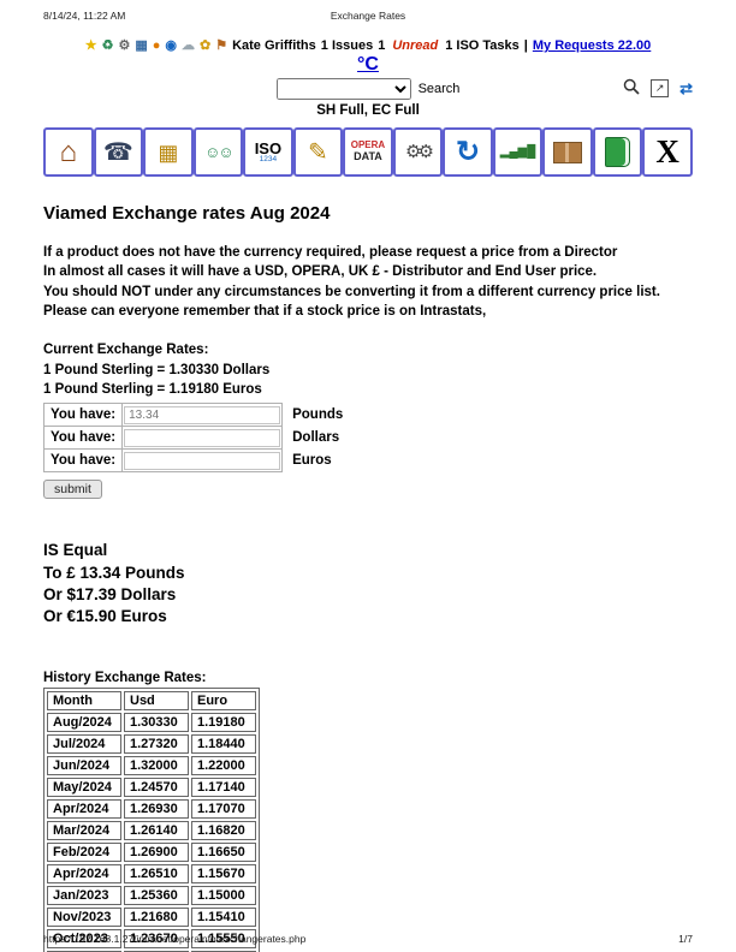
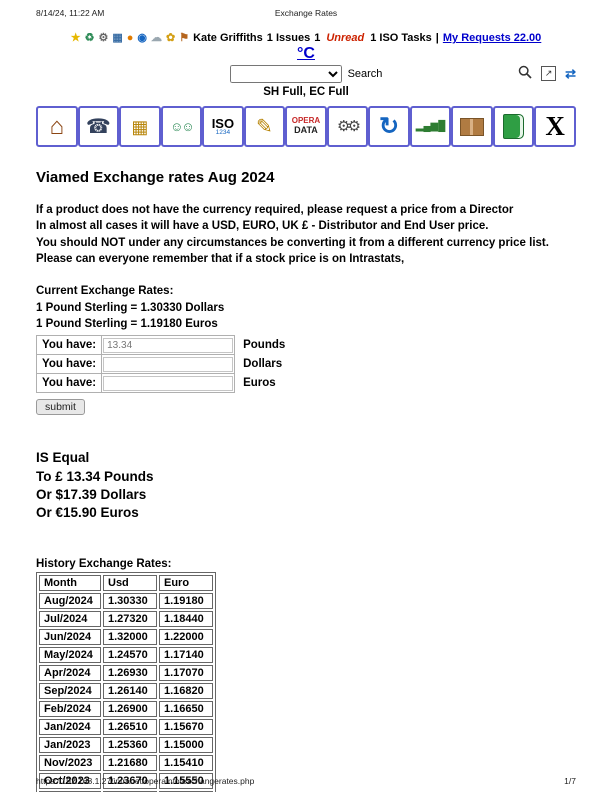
  8/14/24, 11:22 AM
  Exchange Rates
  ★
  ♻
  ⚙
  ▦
  ●
  ◉
  ☁
  ✿
  ⚑
  Kate Griffiths
  1 Issues
  1
  Unread
  1 ISO Tasks
  |
  My Requests 22.00
  °C
  Search
  ↗
  ⇄
  SH Full, EC Full
  ⌂
  ☎
  ▦
  ☺☺
  ISO
  ✎
  OPERA
  DATA
  ⚙⚙
  ↻
  ▂▄▆█
  X
  Viamed Exchange rates Aug 2024
  If a product does not have the currency required, please request a price from a Director
- In almost all cases it will have a USD, OPERA, UK £ - Distributor and End User price.
+ In almost all cases it will have a USD, EURO, UK £ - Distributor and End User price.
  You should NOT under any circumstances be converting it from a different currency price list.
  Please can everyone remember that if a stock price is on Intrastats,
  Current Exchange Rates:
  1 Pound Sterling = 1.30330 Dollars
  1 Pound Sterling = 1.19180 Euros
  You have:	13.34	Pounds
  You have:		Dollars
  You have:		Euros
  submit
  IS Equal
  To £ 13.34 Pounds
  Or $17.39 Dollars
  Or €15.90 Euros
  History Exchange Rates:
  Month	Usd	Euro
  Aug/2024	1.30330	1.19180
  Jul/2024	1.27320	1.18440
  Jun/2024	1.32000	1.22000
  May/2024	1.24570	1.17140
  Apr/2024	1.26930	1.17070
- Mar/2024	1.26140	1.16820
+ Sep/2024	1.26140	1.16820
  Feb/2024	1.26900	1.16650
- Apr/2024	1.26510	1.15670
+ Jan/2024	1.26510	1.15670
  Jan/2023	1.25360	1.15000
  Nov/2023	1.21680	1.15410
  Oct/2023	1.23670	1.15550
  https://192.168.1.27/intranet/operainfo/exchangerates.php
  1/7
